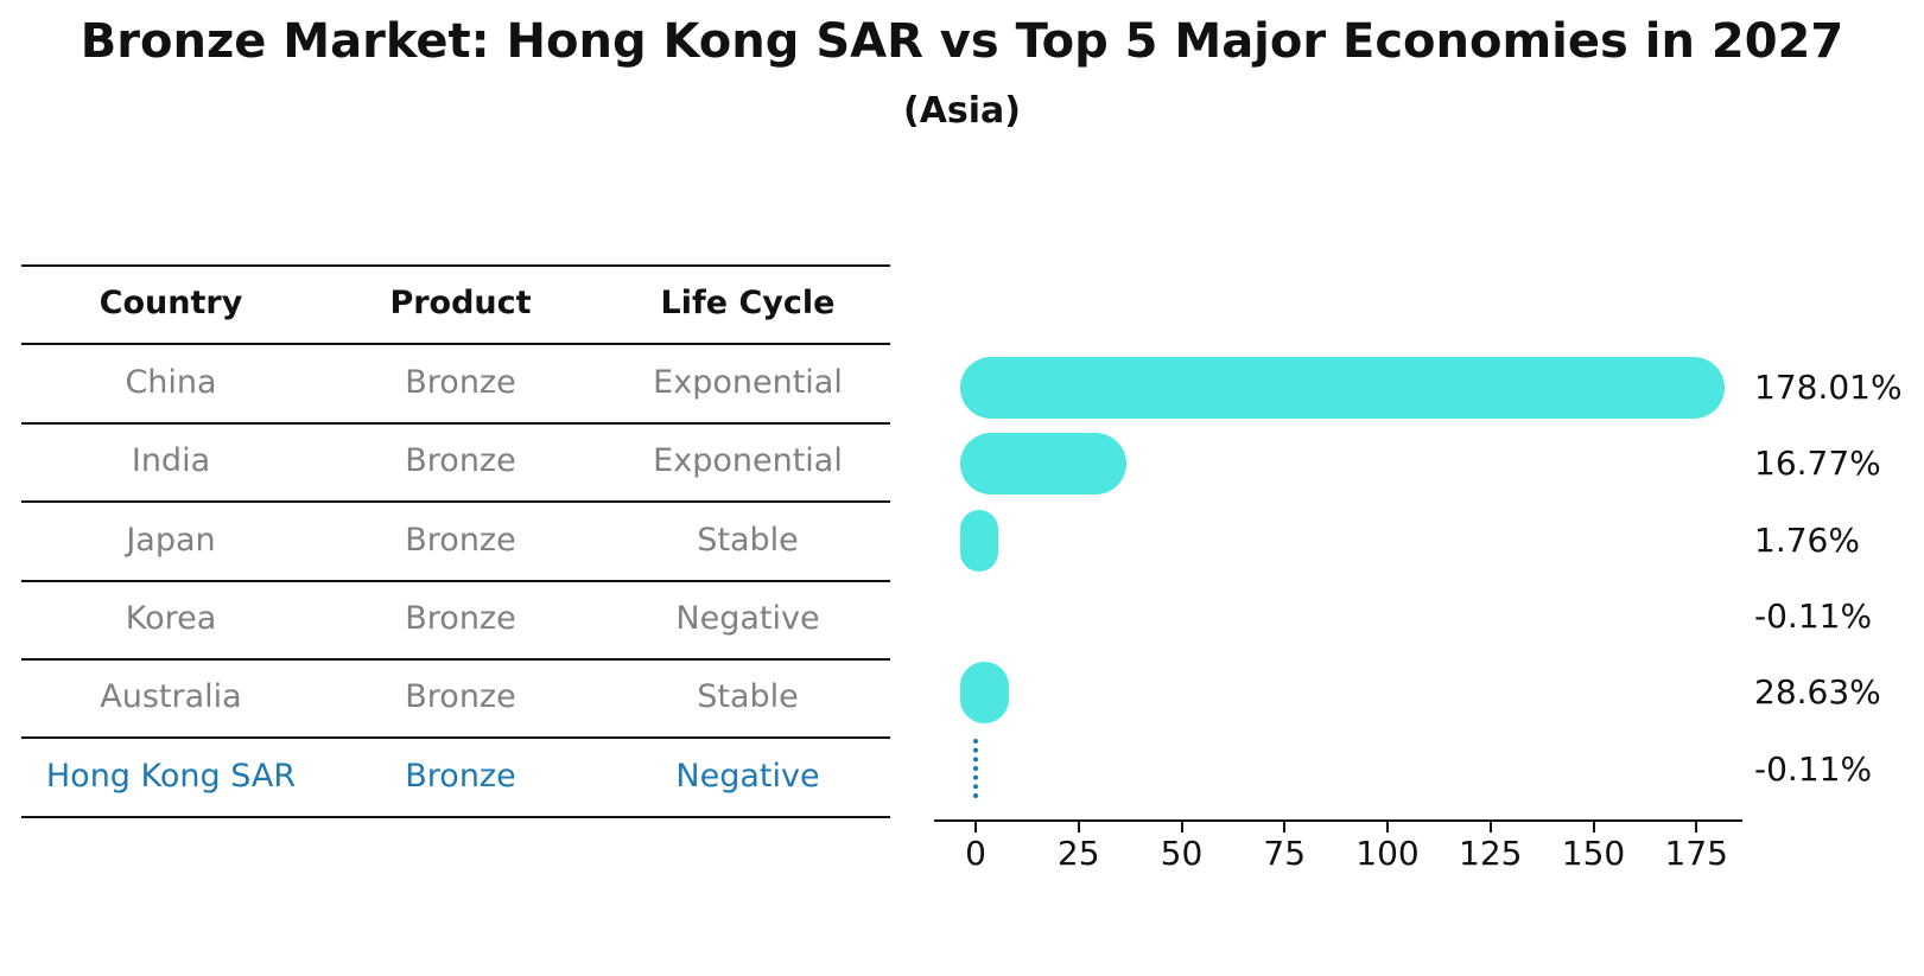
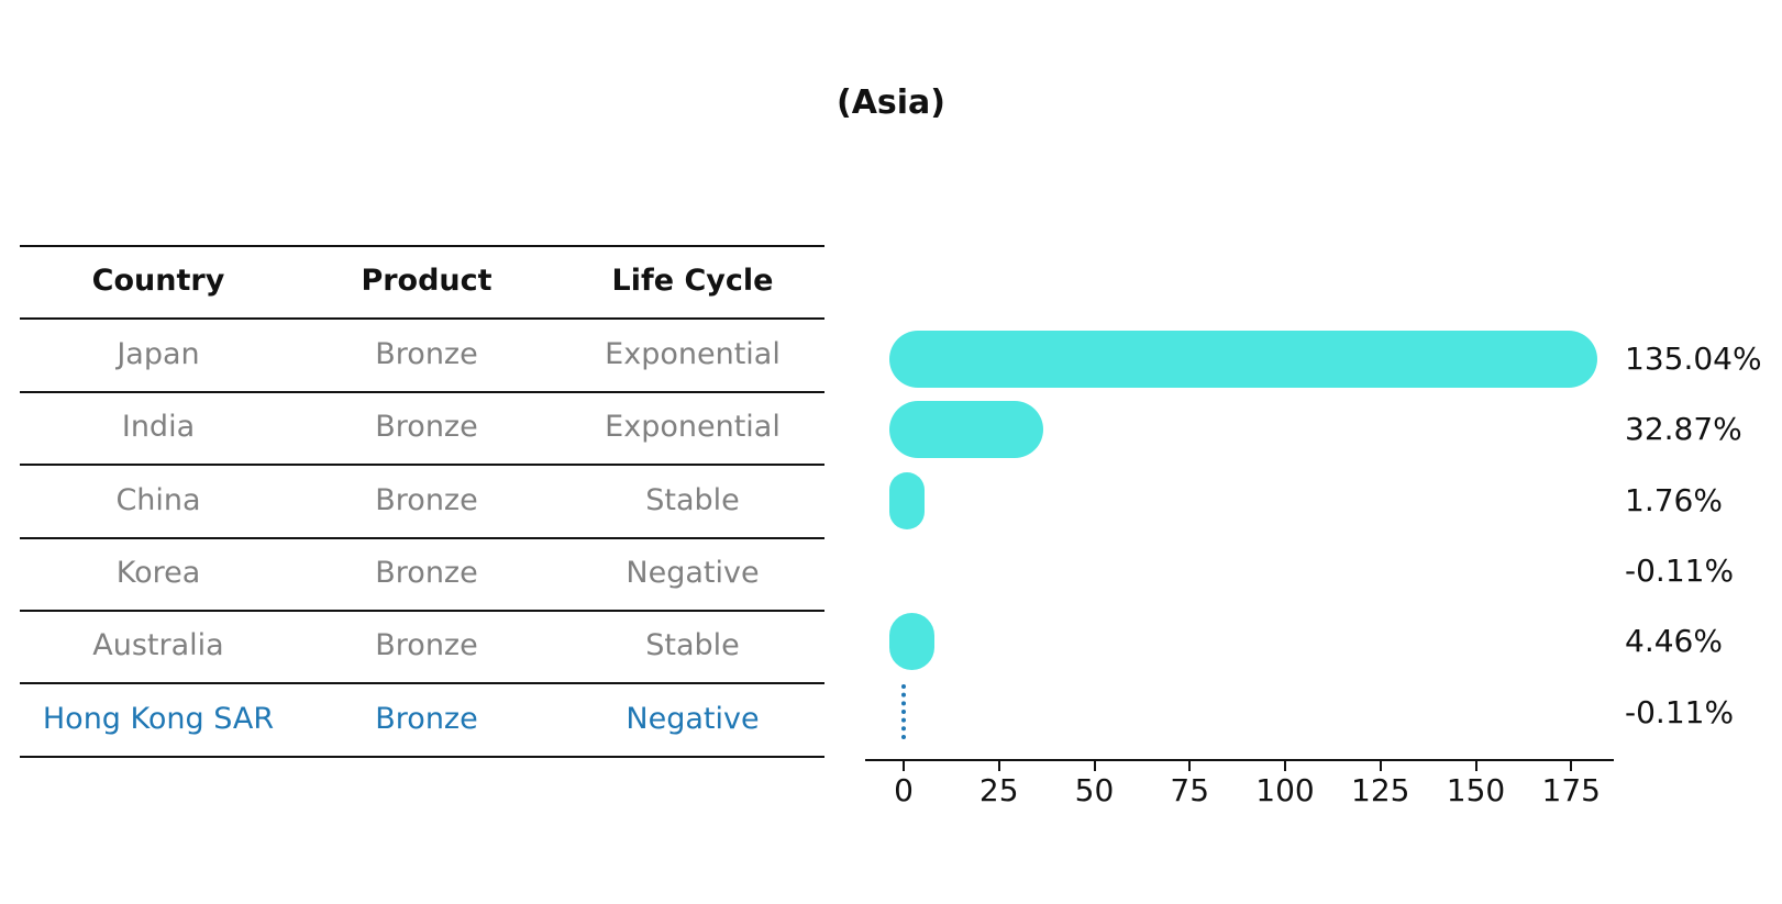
- Bronze Market: Hong Kong SAR vs Top 5 Major Economies in 2027
  (Asia)
  Country
  Product
  Life Cycle
- China
+ Japan
  Bronze
  Exponential
  India
  Bronze
  Exponential
- Japan
+ China
  Bronze
  Stable
  Korea
  Bronze
  Negative
  Australia
  Bronze
  Stable
  Hong Kong SAR
  Bronze
  Negative
  0
  25
  50
  75
  100
  125
  150
  175
- 178.01%
+ 135.04%
- 16.77%
+ 32.87%
  1.76%
  -0.11%
- 28.63%
+ 4.46%
  -0.11%
